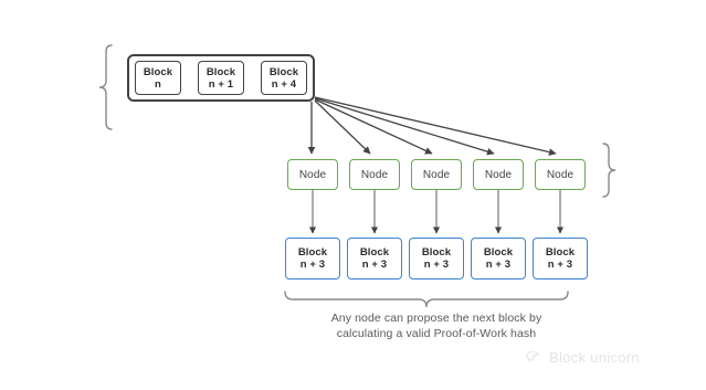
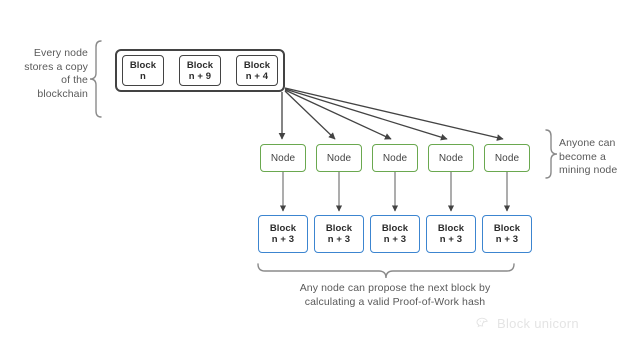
+ Every node
+ stores a copy
+ of the
+ blockchain
  Block
  n
  Block
- n + 1
+ n + 9
  Block
  n + 4
  Node
  Node
  Node
  Node
  Node
+ Anyone can
+ become a
+ mining node
  Block
  n + 3
  Block
  n + 3
  Block
  n + 3
  Block
  n + 3
  Block
  n + 3
  Any node can propose the next block by
  calculating a valid Proof-of-Work hash
  Block unicorn
